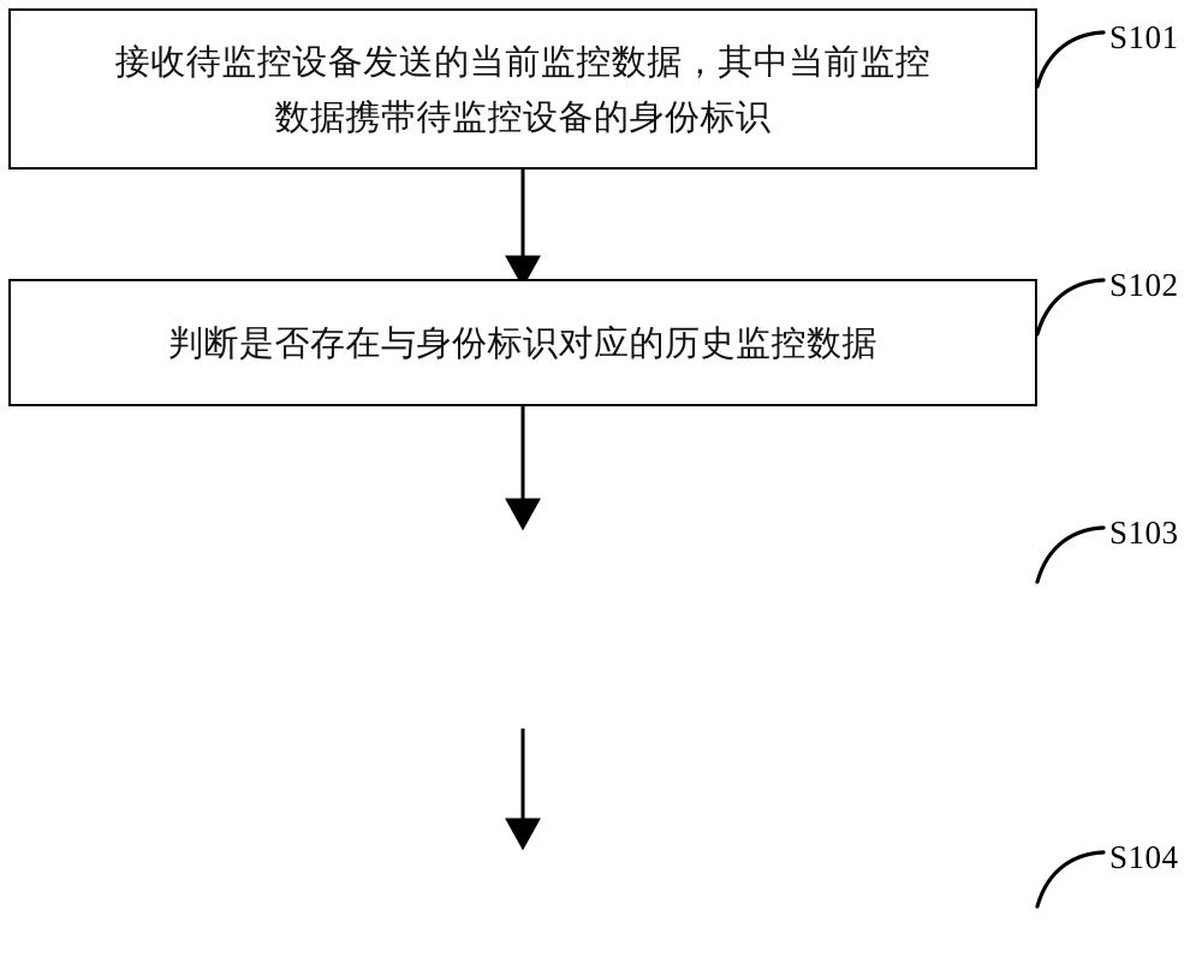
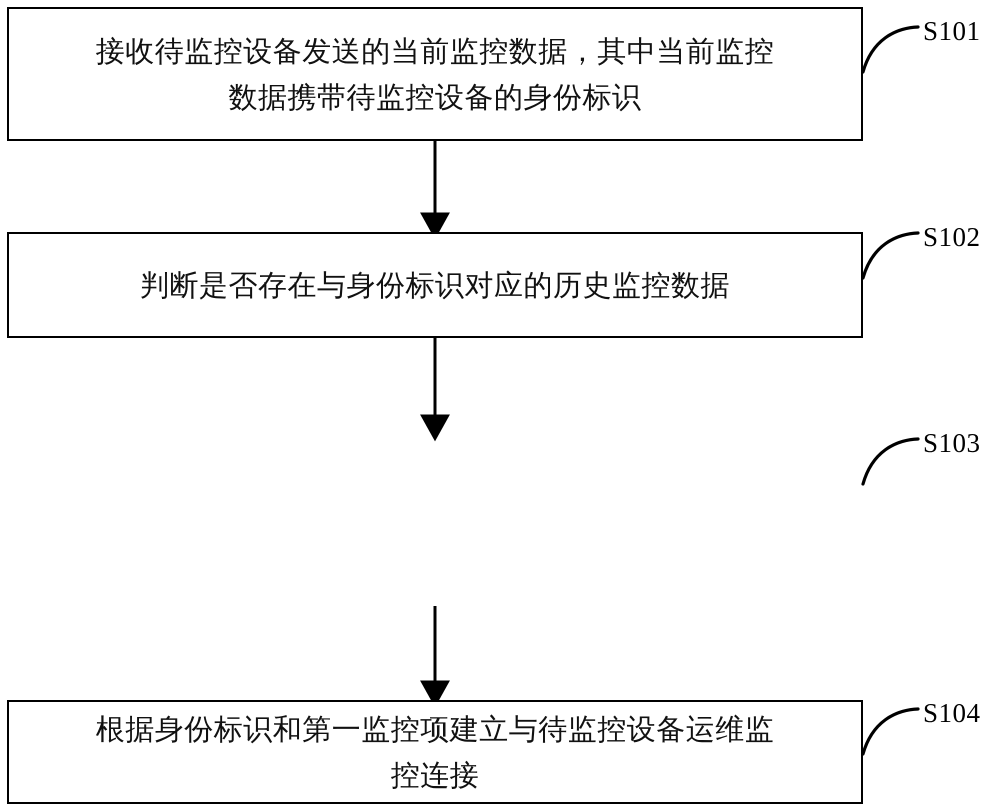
  接收待监控设备发送的当前监控数据，其中当前监控
  数据携带待监控设备的身份标识
  S101
  判断是否存在与身份标识对应的历史监控数据
  S102
  S103
+ 根据身份标识和第一监控项建立与待监控设备运维监
+ 控连接
  S104
